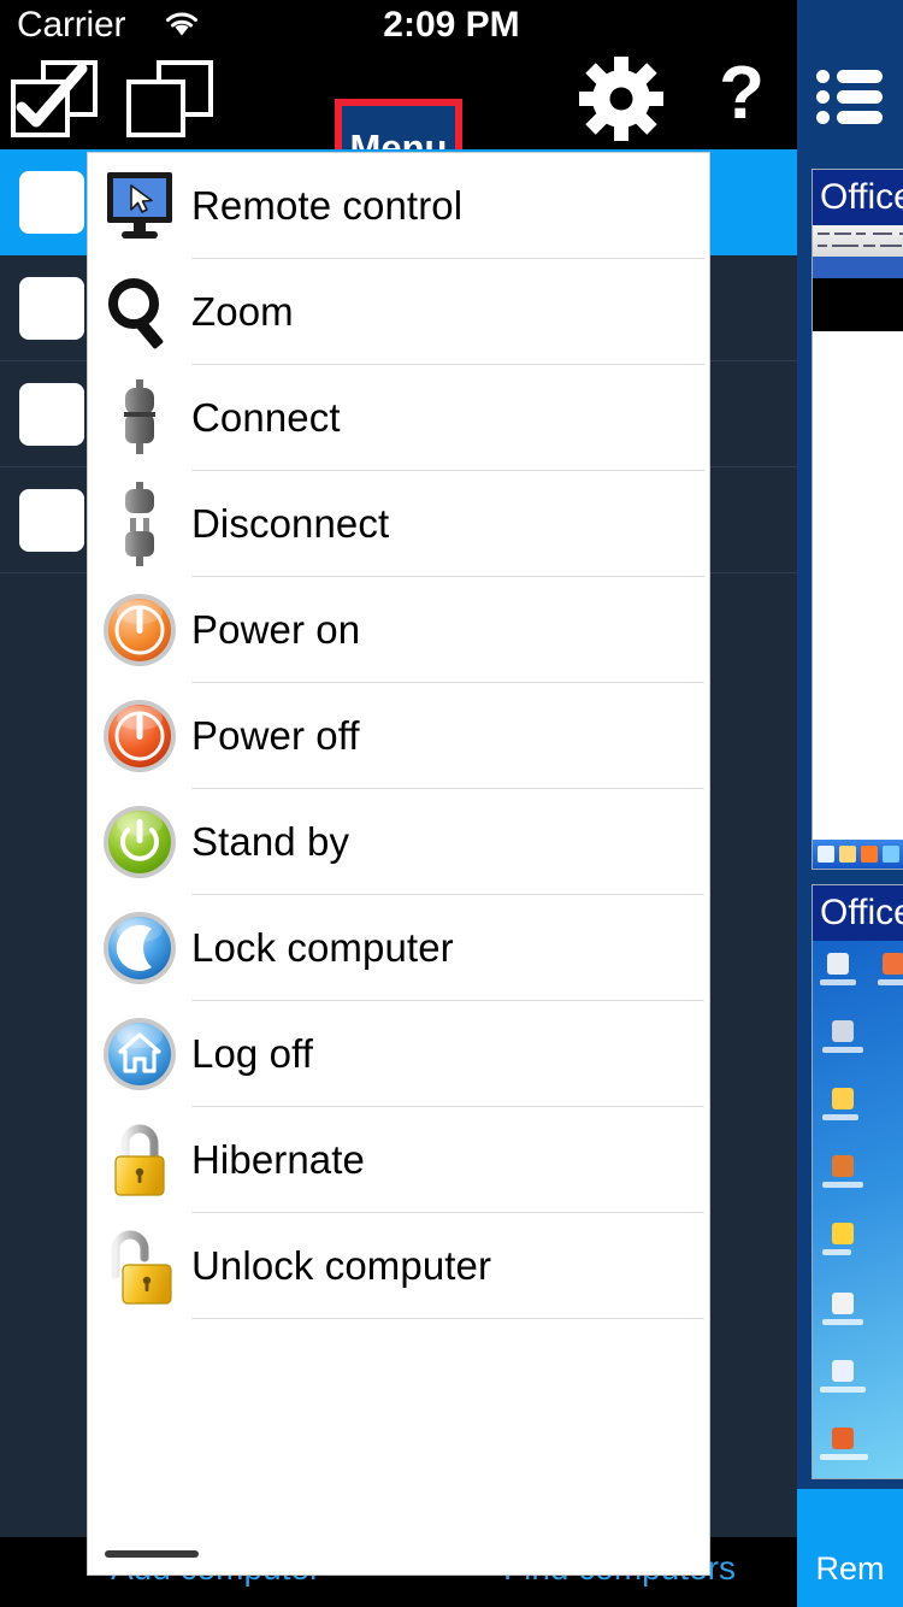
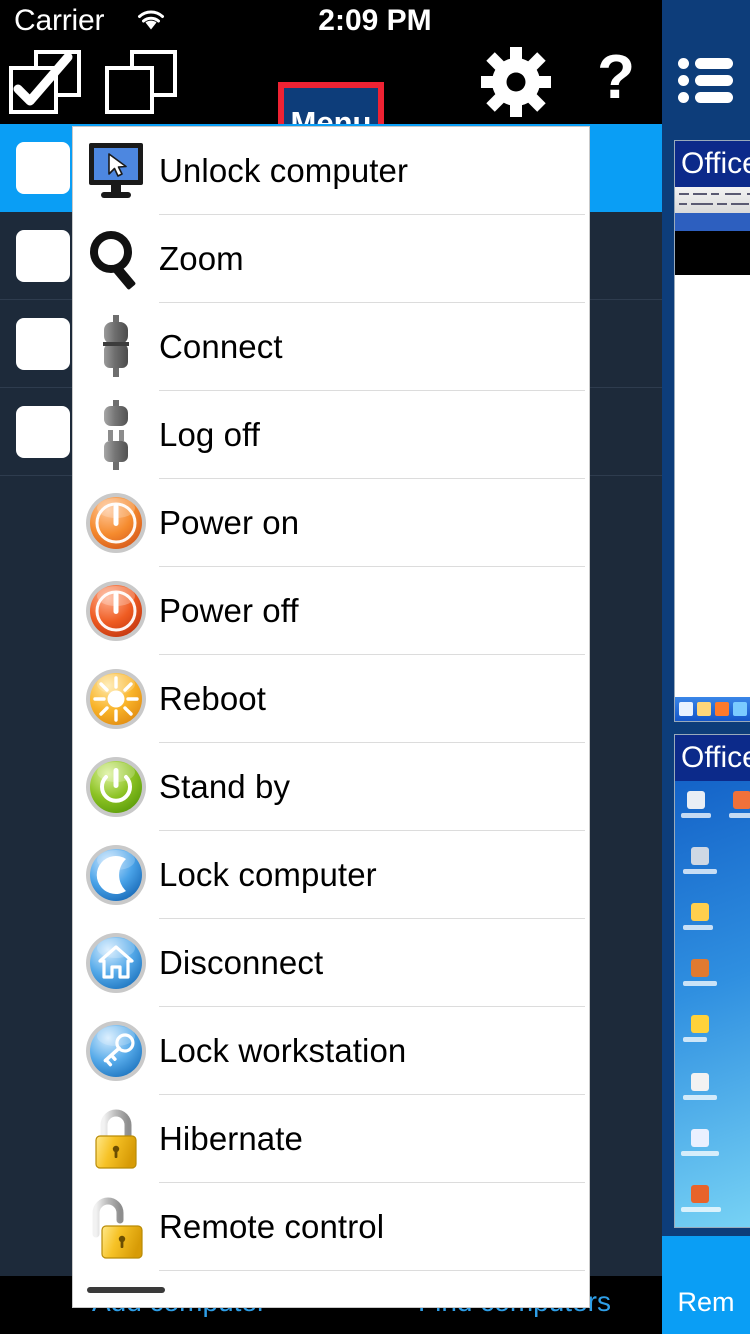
  Carrier
  2:09 PM
  Menu
  ?
  Offic
  Offic
  Rem
- Remote control
+ Unlock computer
  Zoom
  Connect
- Disconnect
+ Log off
  Power on
  Power off
+ Reboot
  Stand by
  Lock computer
- Log off
+ Disconnect
+ Lock workstation
  Hibernate
- Unlock computer
+ Remote control
